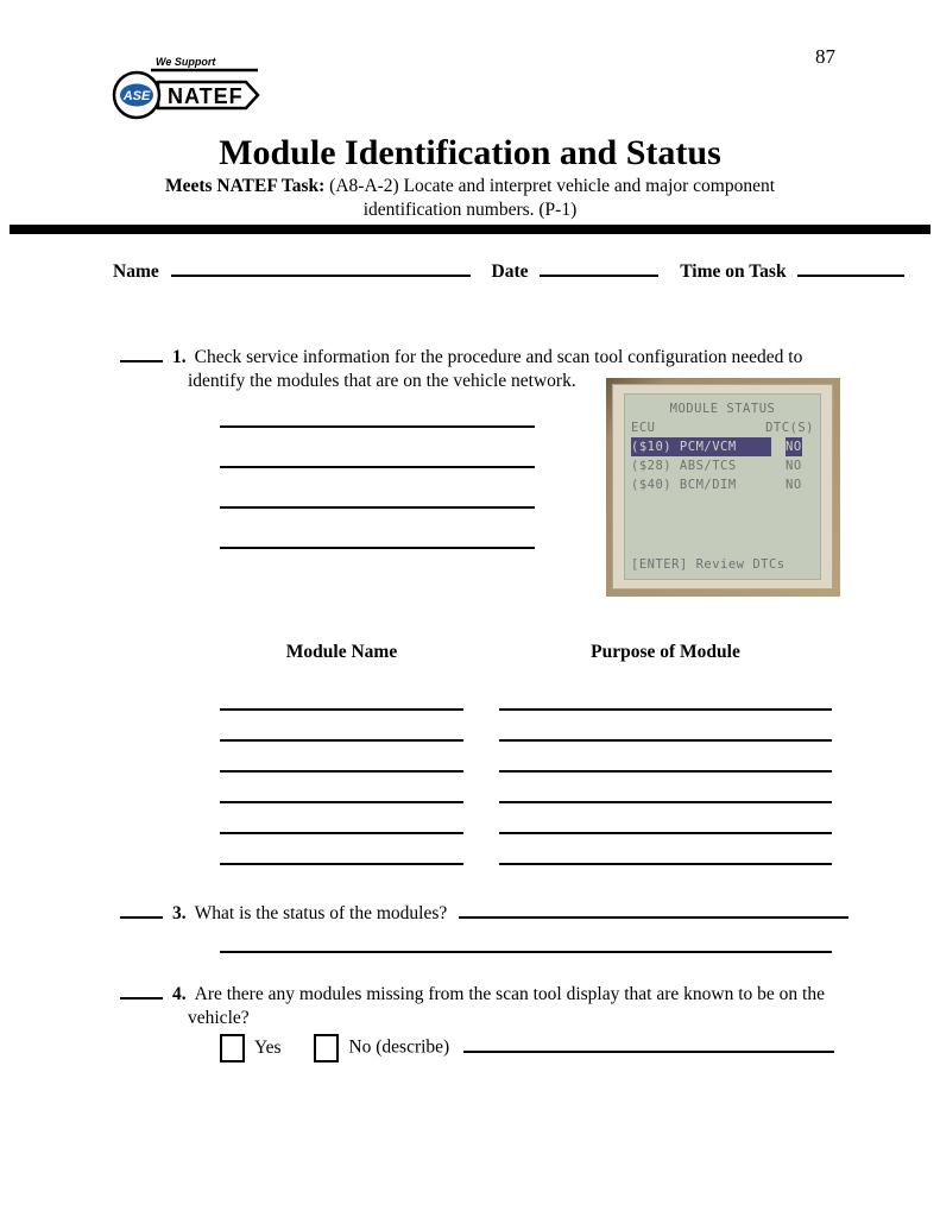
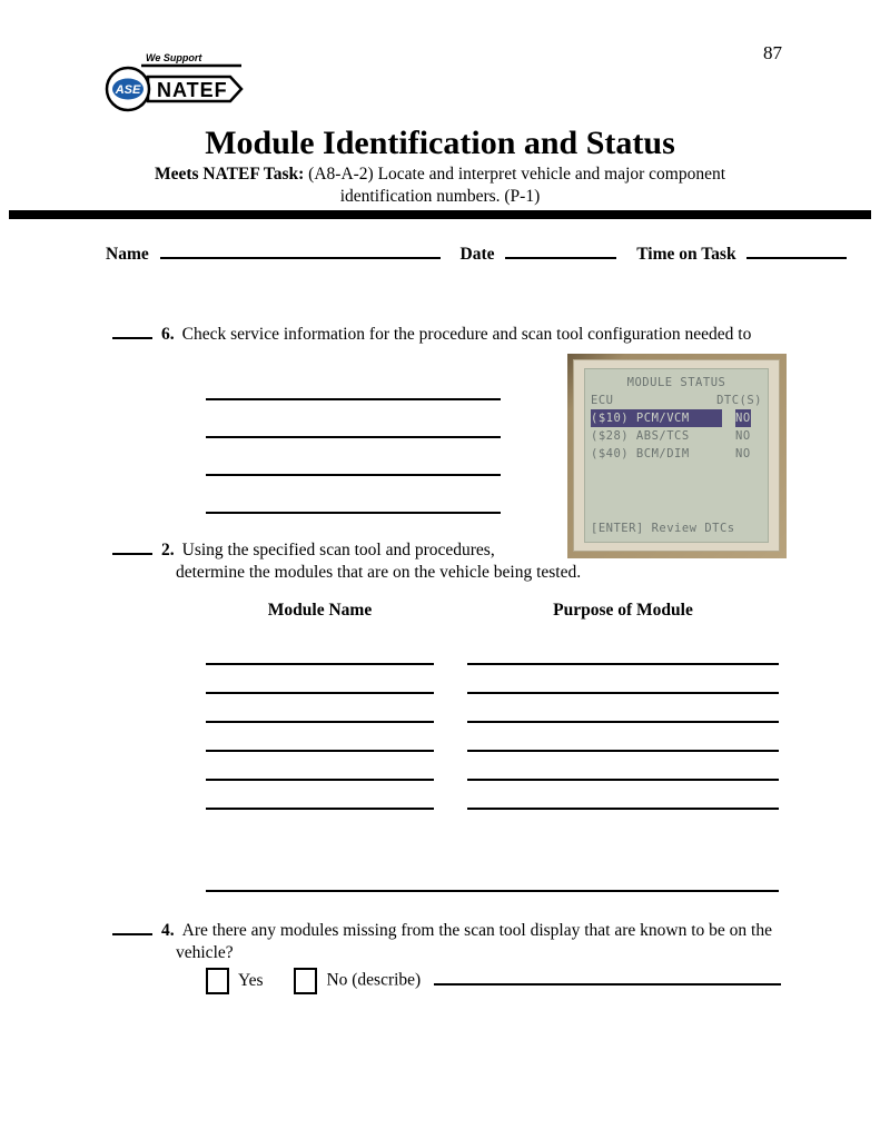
  87
  We Support
  ASE
  NATEF
  Module Identification and Status
  Meets NATEF Task: (A8-A-2) Locate and interpret vehicle and major component
  identification numbers. (P-1)
  Name Date Time on Task
- 1. Check service information for the procedure and scan tool configuration needed to
+ 6. Check service information for the procedure and scan tool configuration needed to
- identify the modules that are on the vehicle network.
  MODULE STATUS
  ECU
  DTC(S)
  ($10) PCM/VCM
  NO
  ($28) ABS/TCS
  NO
  ($40) BCM/DIM
  NO
  [ENTER] Review DTCs
+ 2. Using the specified scan tool and procedures,
+ determine the modules that are on the vehicle being tested.
  Module Name
  Purpose of Module
- 3. What is the status of the modules?
  4. Are there any modules missing from the scan tool display that are known to be on the
  vehicle?
  Yes No (describe)
